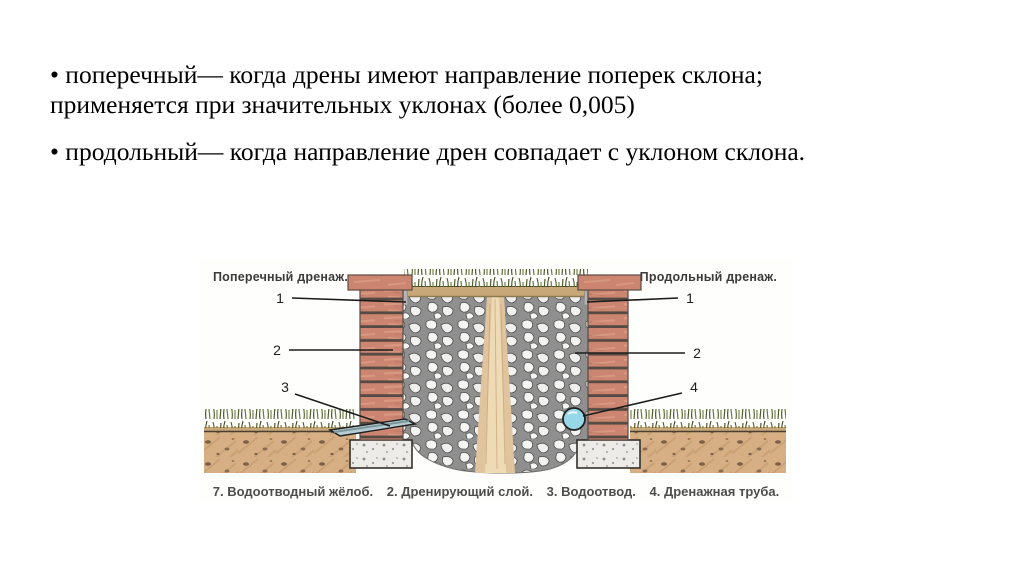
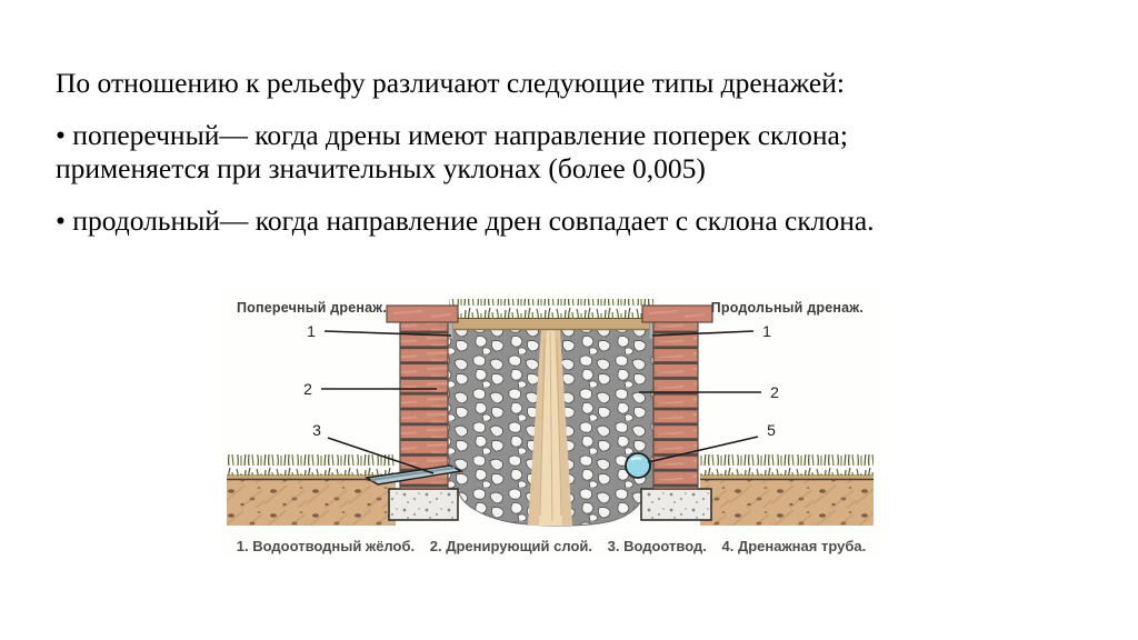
+ По отношению к рельефу различают следующие типы дренажей:
  • поперечный— когда дрены имеют направление поперек склона;
  применяется при значительных уклонах (более 0,005)
- • продольный— когда направление дрен совпадает с уклоном склона.
+ • продольный— когда направление дрен совпадает с склона склона.
  Поперечный дренаж.
  Продольный дренаж.
  1
  2
  3
  1
  2
- 4
+ 5
- 7. Водоотводный жёлоб. 2. Дренирующий слой. 3. Водоотвод. 4. Дренажная труба.
+ 1. Водоотводный жёлоб. 2. Дренирующий слой. 3. Водоотвод. 4. Дренажная труба.
